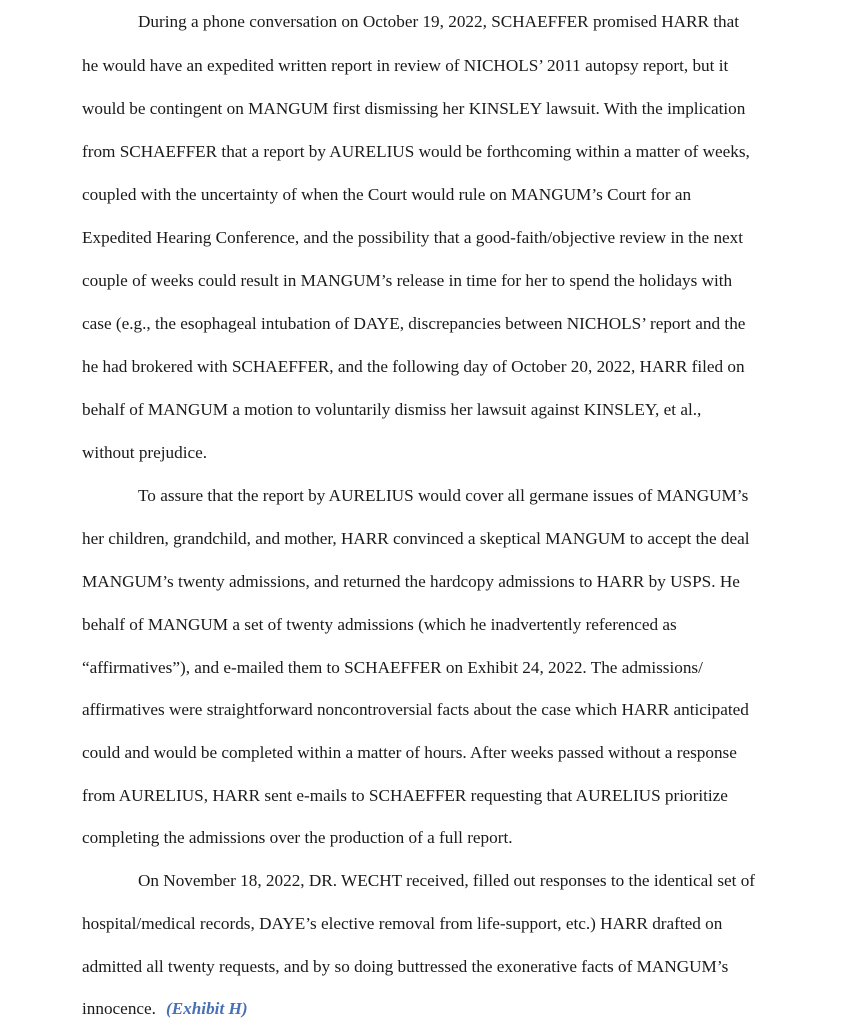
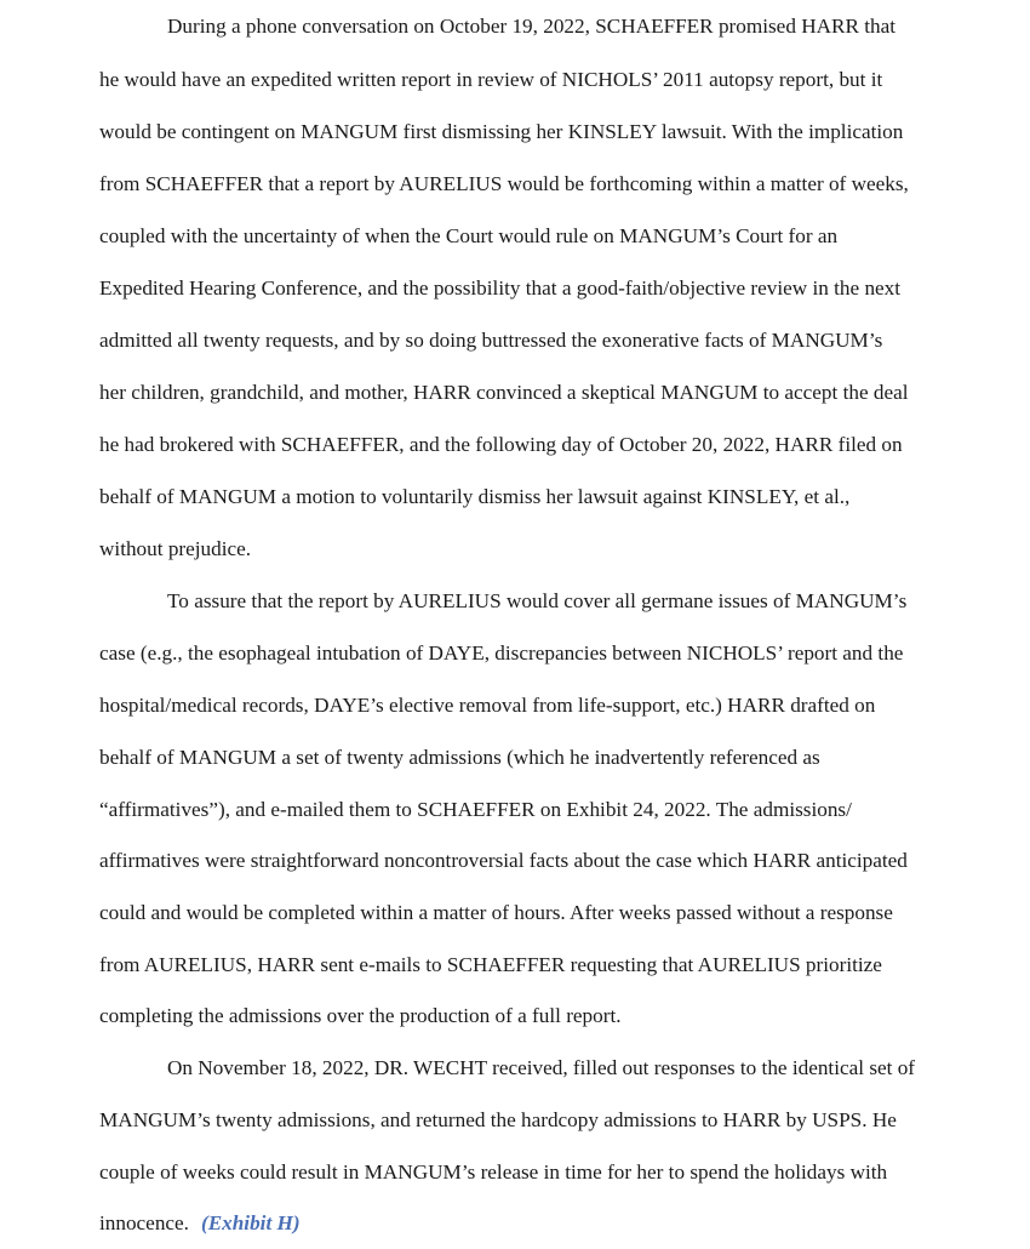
  During a phone conversation on October 19, 2022, SCHAEFFER promised HARR that
  he would have an expedited written report in review of NICHOLS’ 2011 autopsy report, but it
  would be contingent on MANGUM first dismissing her KINSLEY lawsuit. With the implication
  from SCHAEFFER that a report by AURELIUS would be forthcoming within a matter of weeks,
  coupled with the uncertainty of when the Court would rule on MANGUM’s Court for an
  Expedited Hearing Conference, and the possibility that a good-faith/objective review in the next
- couple of weeks could result in MANGUM’s release in time for her to spend the holidays with
+ admitted all twenty requests, and by so doing buttressed the exonerative facts of MANGUM’s
- case (e.g., the esophageal intubation of DAYE, discrepancies between NICHOLS’ report and the
+ her children, grandchild, and mother, HARR convinced a skeptical MANGUM to accept the deal
  he had brokered with SCHAEFFER, and the following day of October 20, 2022, HARR filed on
  behalf of MANGUM a motion to voluntarily dismiss her lawsuit against KINSLEY, et al.,
  without prejudice.
  To assure that the report by AURELIUS would cover all germane issues of MANGUM’s
- her children, grandchild, and mother, HARR convinced a skeptical MANGUM to accept the deal
+ case (e.g., the esophageal intubation of DAYE, discrepancies between NICHOLS’ report and the
- MANGUM’s twenty admissions, and returned the hardcopy admissions to HARR by USPS. He
+ hospital/medical records, DAYE’s elective removal from life-support, etc.) HARR drafted on
  behalf of MANGUM a set of twenty admissions (which he inadvertently referenced as
  “affirmatives”), and e-mailed them to SCHAEFFER on Exhibit 24, 2022. The admissions/
  affirmatives were straightforward noncontroversial facts about the case which HARR anticipated
  could and would be completed within a matter of hours. After weeks passed without a response
  from AURELIUS, HARR sent e-mails to SCHAEFFER requesting that AURELIUS prioritize
  completing the admissions over the production of a full report.
  On November 18, 2022, DR. WECHT received, filled out responses to the identical set of
- hospital/medical records, DAYE’s elective removal from life-support, etc.) HARR drafted on
+ MANGUM’s twenty admissions, and returned the hardcopy admissions to HARR by USPS. He
- admitted all twenty requests, and by so doing buttressed the exonerative facts of MANGUM’s
+ couple of weeks could result in MANGUM’s release in time for her to spend the holidays with
  innocence. (Exhibit H)
